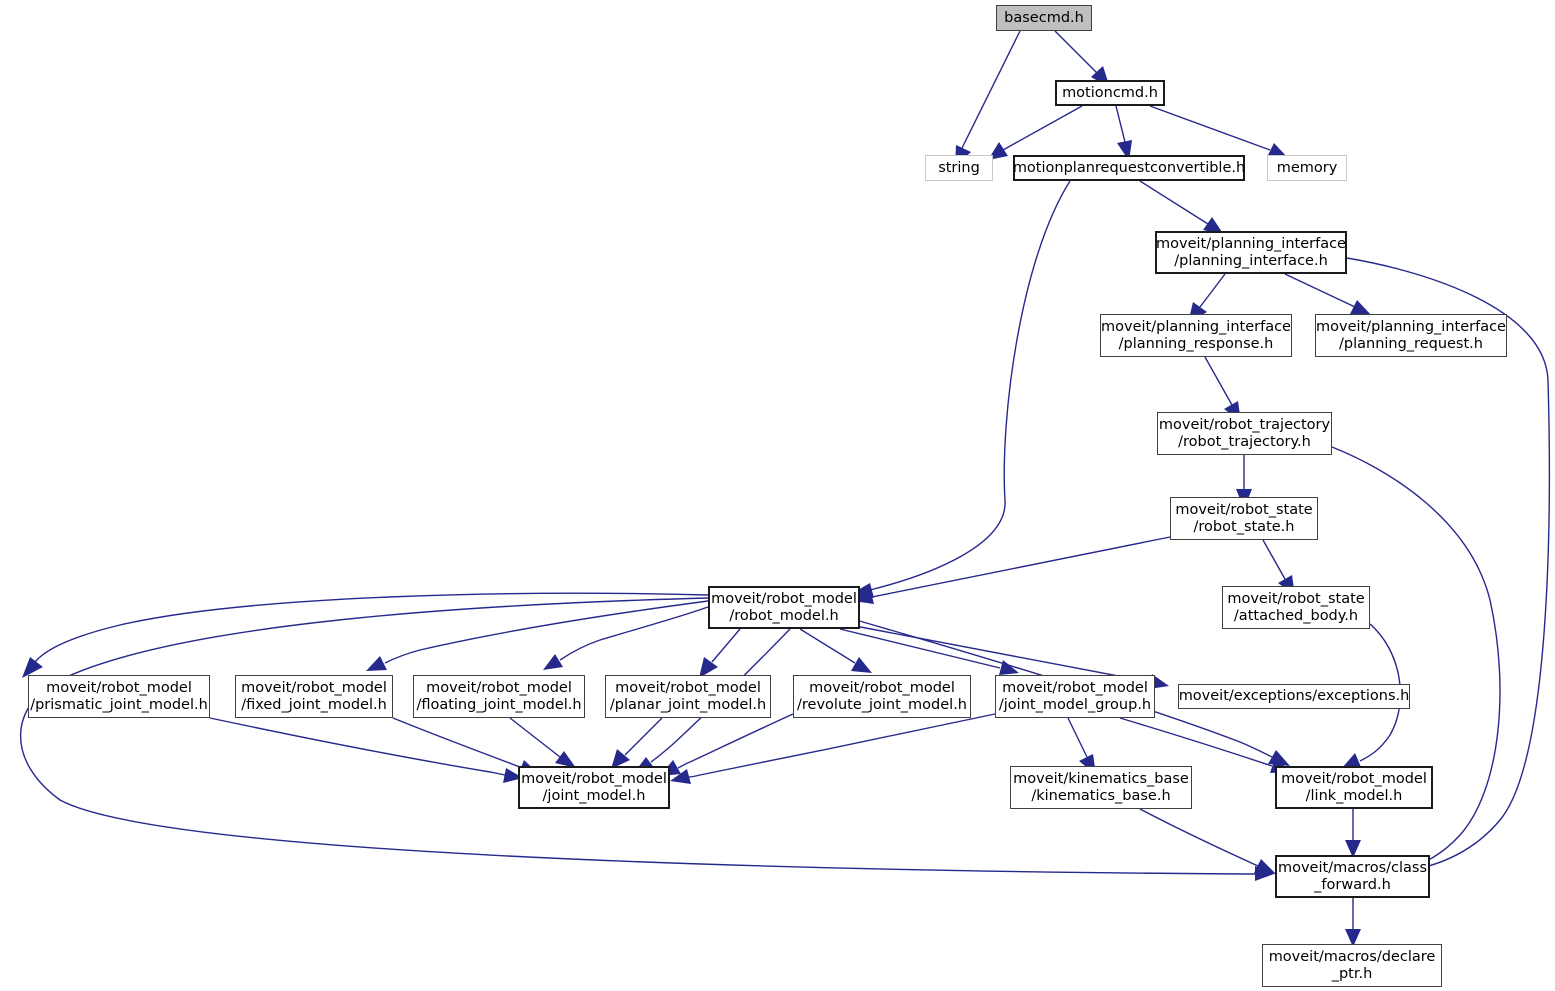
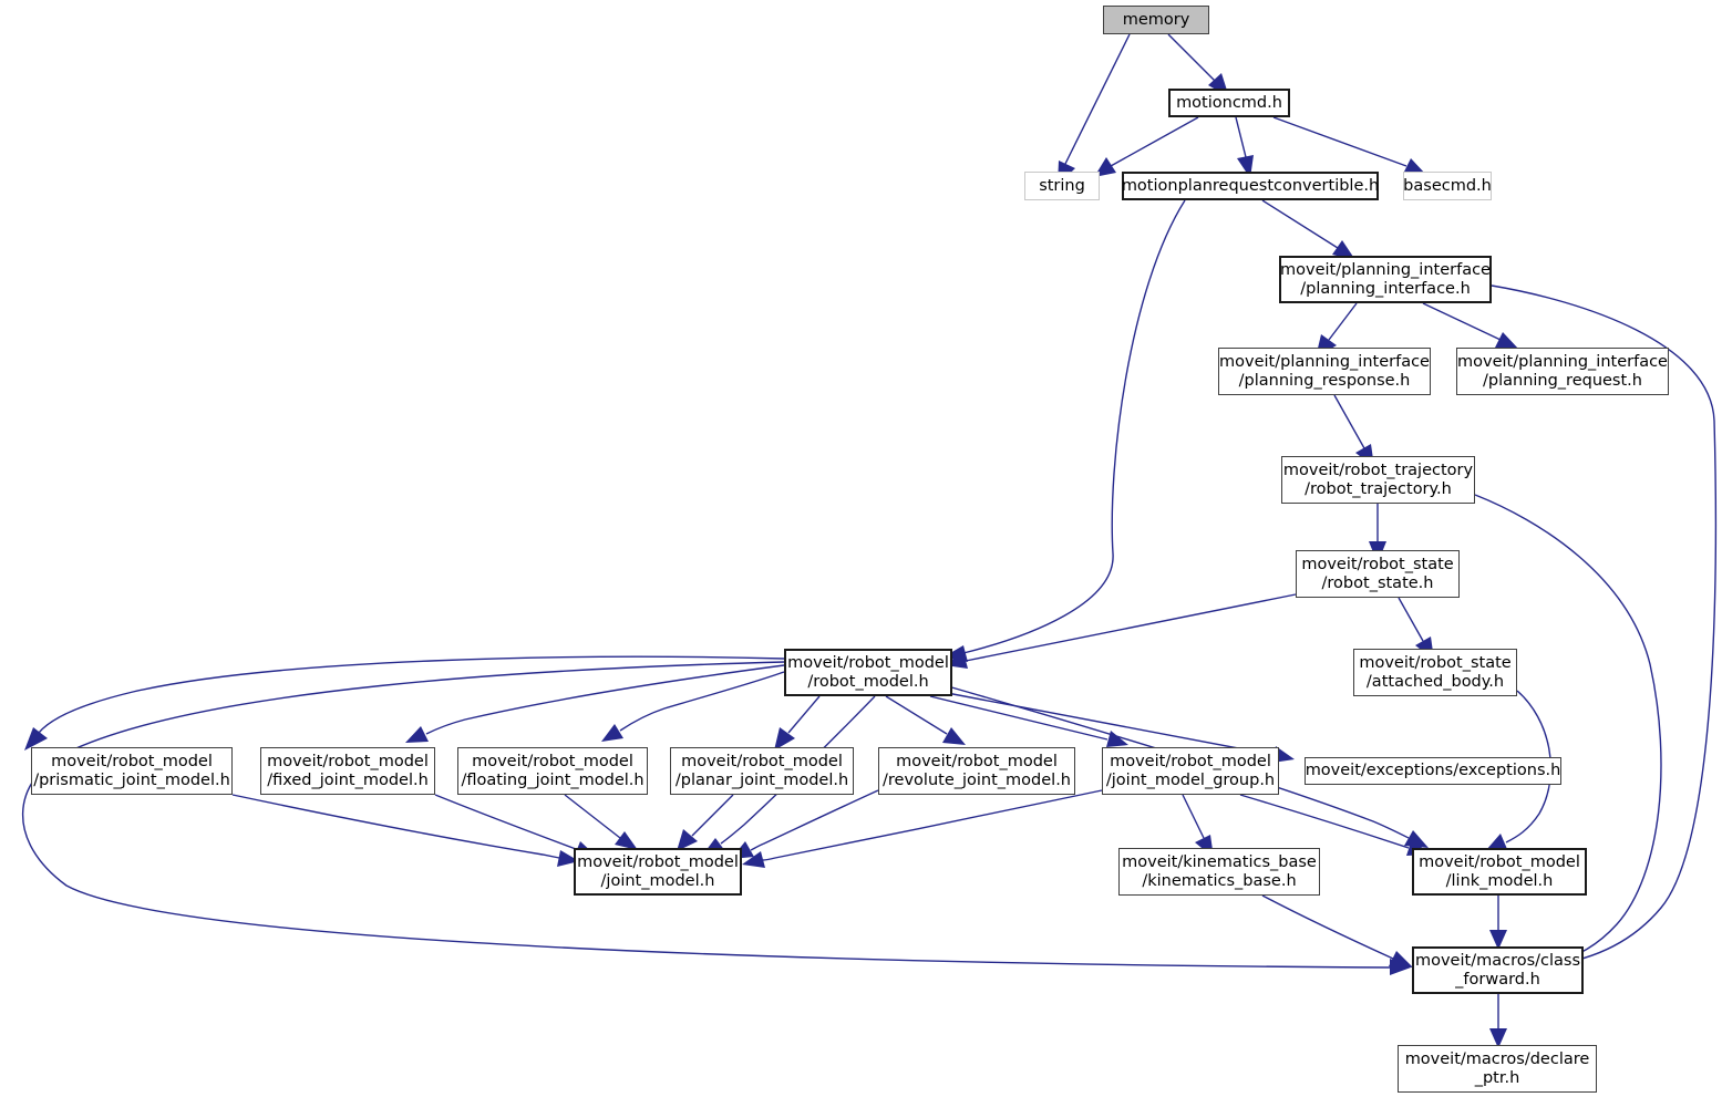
- basecmd.h
+ memory
  motioncmd.h
  string
  motionplanrequestconvertible.h
- memory
+ basecmd.h
  moveit/planning_interface
  /planning_interface.h
  moveit/planning_interface
  /planning_response.h
  moveit/planning_interface
  /planning_request.h
  moveit/robot_trajectory
  /robot_trajectory.h
  moveit/robot_state
  /robot_state.h
  moveit/robot_state
  /attached_body.h
  moveit/robot_model
  /robot_model.h
  moveit/robot_model
  /prismatic_joint_model.h
  moveit/robot_model
  /fixed_joint_model.h
  moveit/robot_model
  /floating_joint_model.h
  moveit/robot_model
  /planar_joint_model.h
  moveit/robot_model
  /revolute_joint_model.h
  moveit/robot_model
  /joint_model_group.h
  moveit/exceptions/exceptions.h
  moveit/robot_model
  /joint_model.h
  moveit/kinematics_base
  /kinematics_base.h
  moveit/robot_model
  /link_model.h
  moveit/macros/class
  _forward.h
  moveit/macros/declare
  _ptr.h
